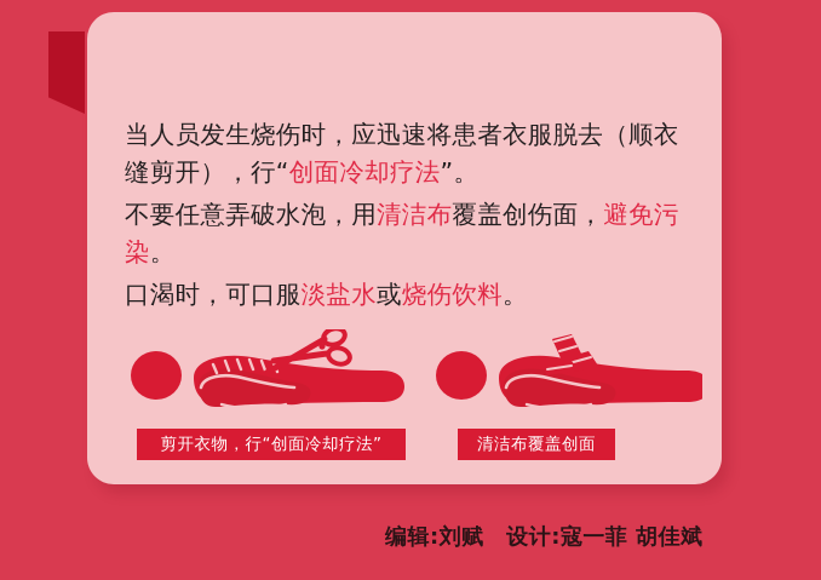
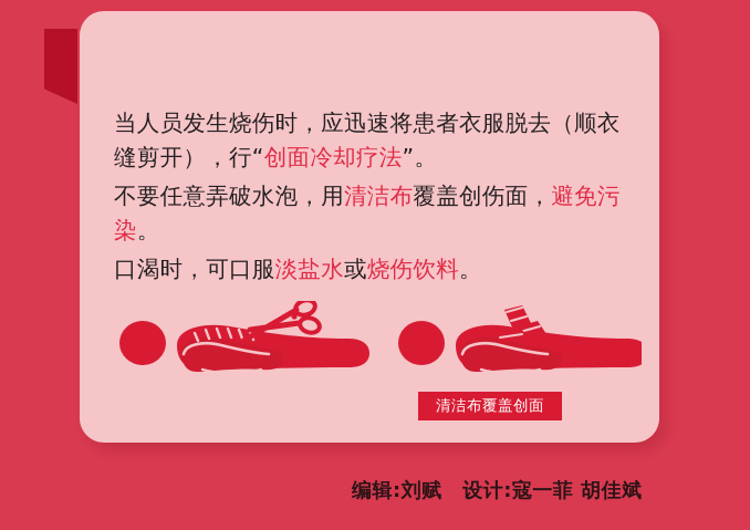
  当人员发生烧伤时，应迅速将患者衣服脱去（顺衣缝剪开），行“创面冷却疗法”。
  不要任意弄破水泡，用清洁布覆盖创伤面，避免污染。
  口渴时，可口服淡盐水或烧伤饮料。
- 剪开衣物，行“创面冷却疗法”
  清洁布覆盖创面
  编辑:刘赋 设计:寇一菲 胡佳斌
